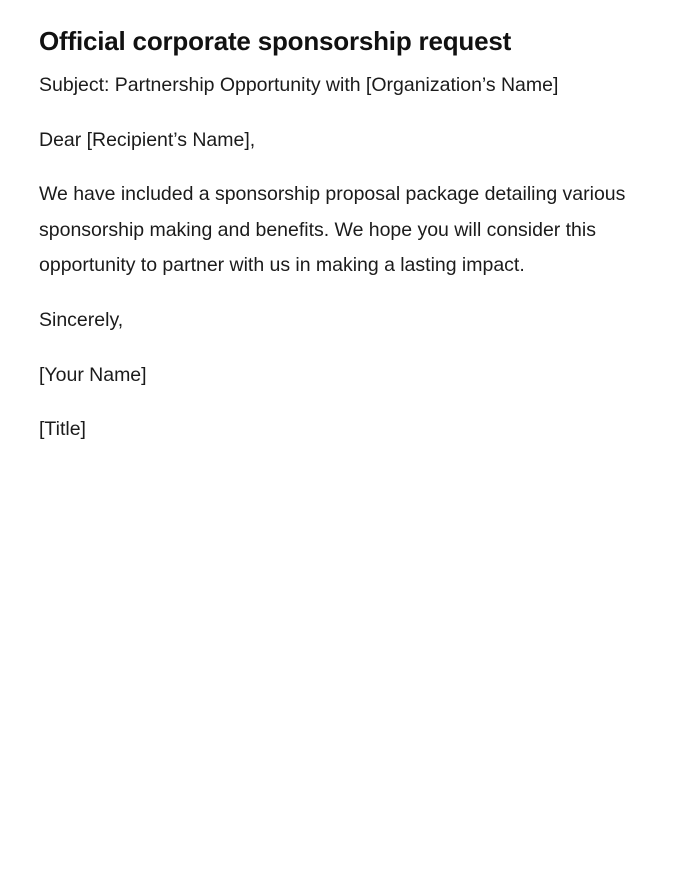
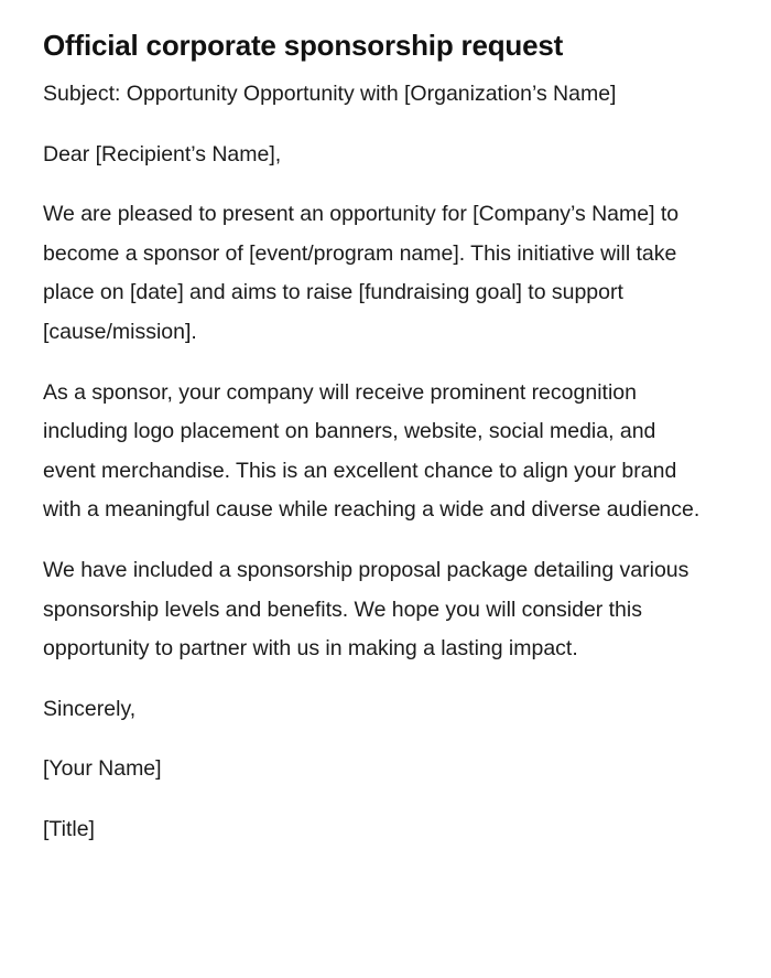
  Official corporate sponsorship request
- Subject: Partnership Opportunity with [Organization’s Name]
+ Subject: Opportunity Opportunity with [Organization’s Name]
  Dear [Recipient’s Name],
+ We are pleased to present an opportunity for [Company’s Name] to become a sponsor of [event/program name]. This initiative will take place on [date] and aims to raise [fundraising goal] to support [cause/mission].
+ As a sponsor, your company will receive prominent recognition including logo placement on banners, website, social media, and event merchandise. This is an excellent chance to align your brand with a meaningful cause while reaching a wide and diverse audience.
- We have included a sponsorship proposal package detailing various sponsorship making and benefits. We hope you will consider this opportunity to partner with us in making a lasting impact.
+ We have included a sponsorship proposal package detailing various sponsorship levels and benefits. We hope you will consider this opportunity to partner with us in making a lasting impact.
  Sincerely,
  [Your Name]
  [Title]
